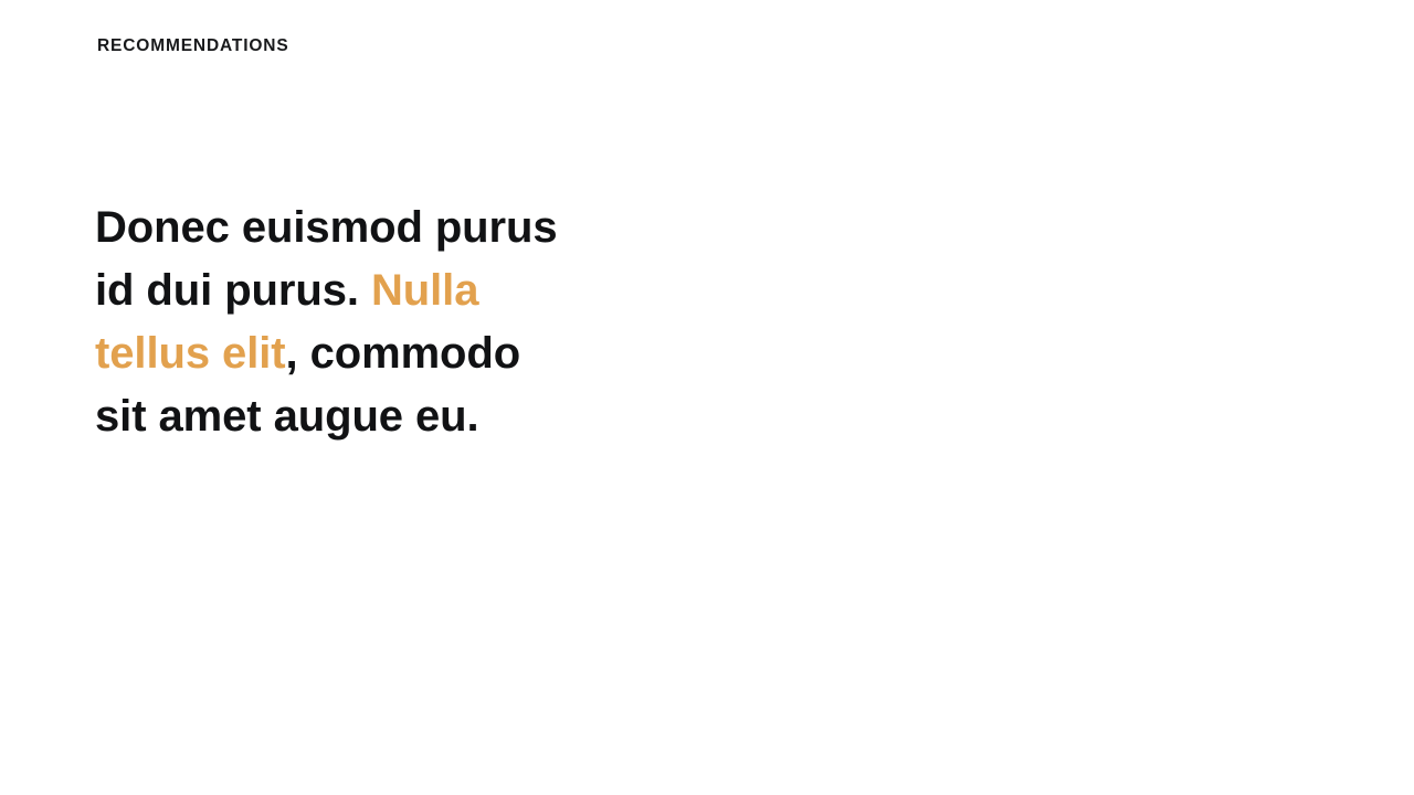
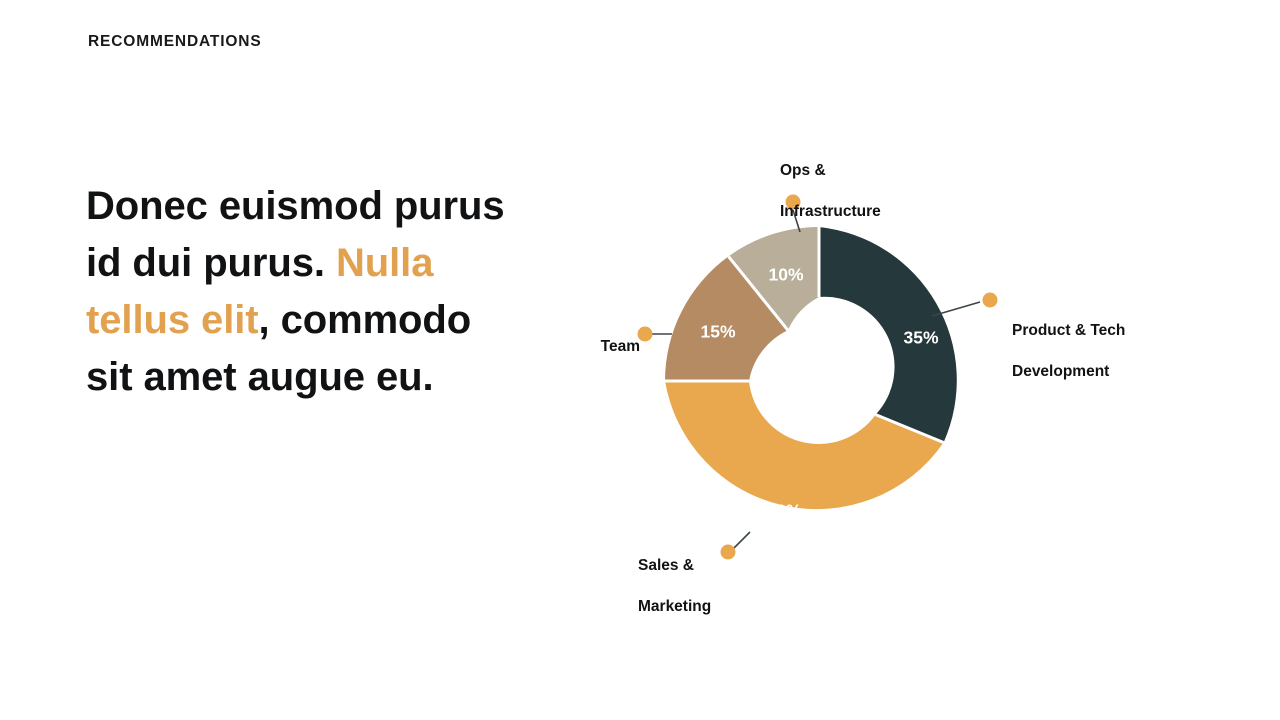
  RECOMMENDATIONS
  Donec euismod purus id dui purus. Nulla tellus elit, commodo sit amet augue eu.
+ 35%
+ 40%
+ 15%
+ 10%
+ Ops &
+ Infrastructure
+ Product & Tech
+ Development
+ Team
+ Sales &
+ Marketing
